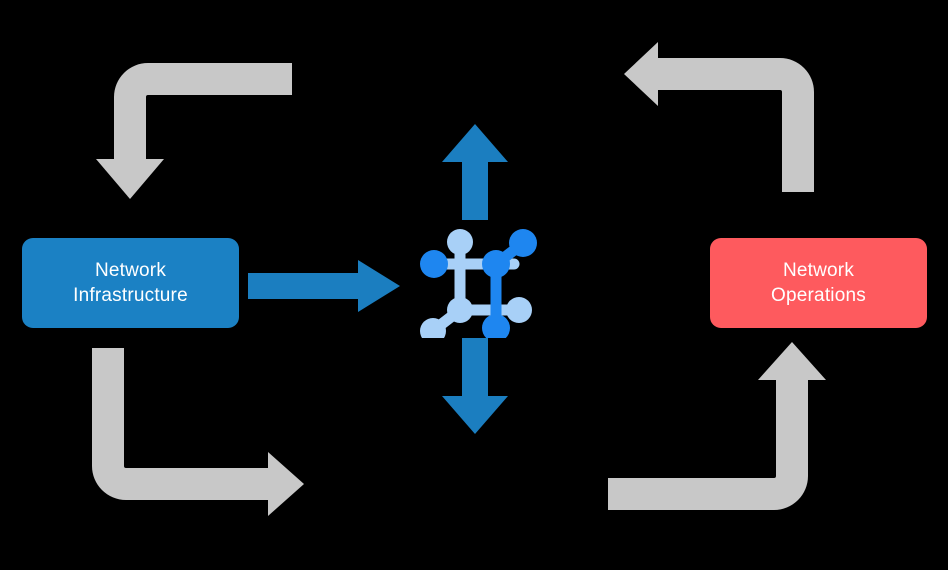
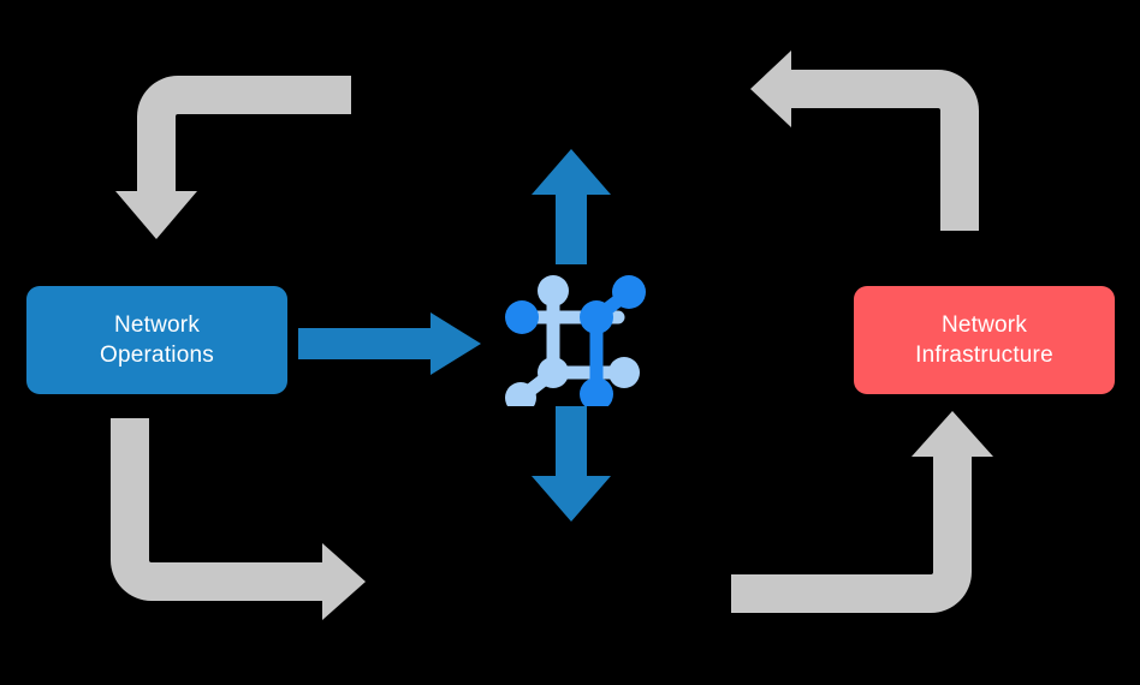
  Network
- Infrastructure
+ Operations
  Network
- Operations
+ Infrastructure
